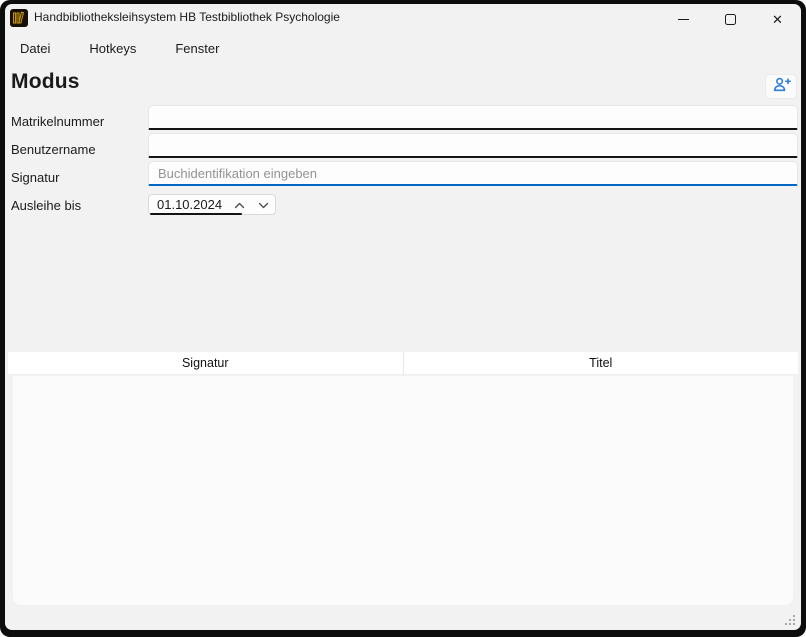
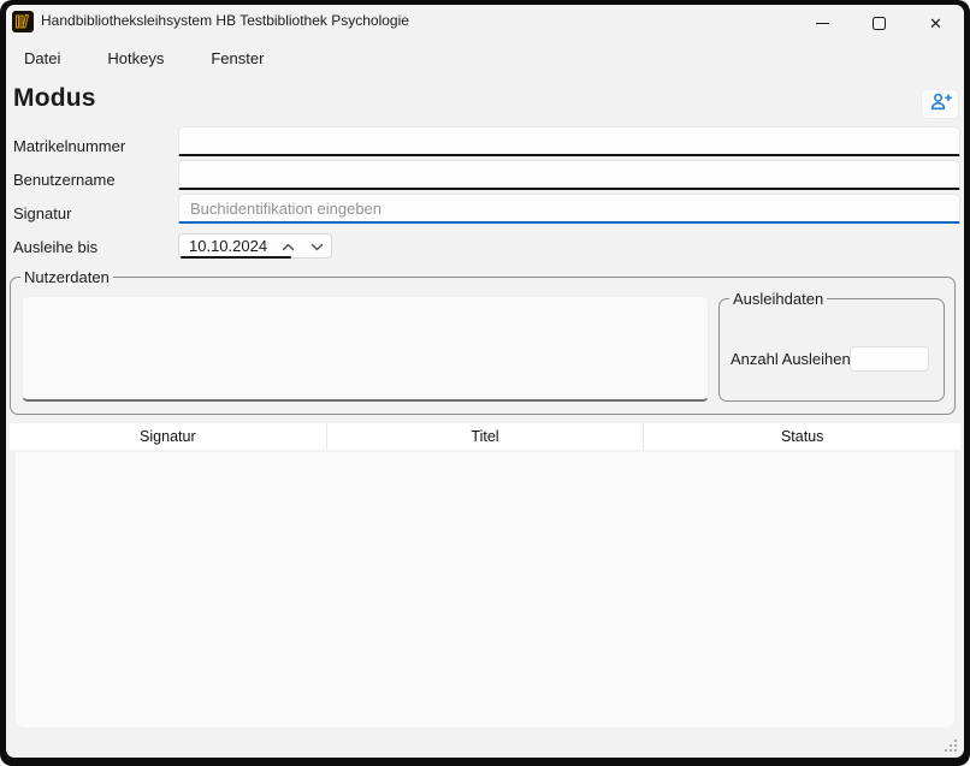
  Handbibliotheksleihsystem HB Testbibliothek Psychologie
  ✕
  Datei
  Hotkeys
  Fenster
  Modus
  Matrikelnummer
  Benutzername
  Signatur
  Buchidentifikation eingeben
  Ausleihe bis
- 01.10.2024
+ 10.10.2024
+ Nutzerdaten
+ Ausleihdaten
+ Anzahl Ausleihen
  Signatur
  Titel
+ Status
